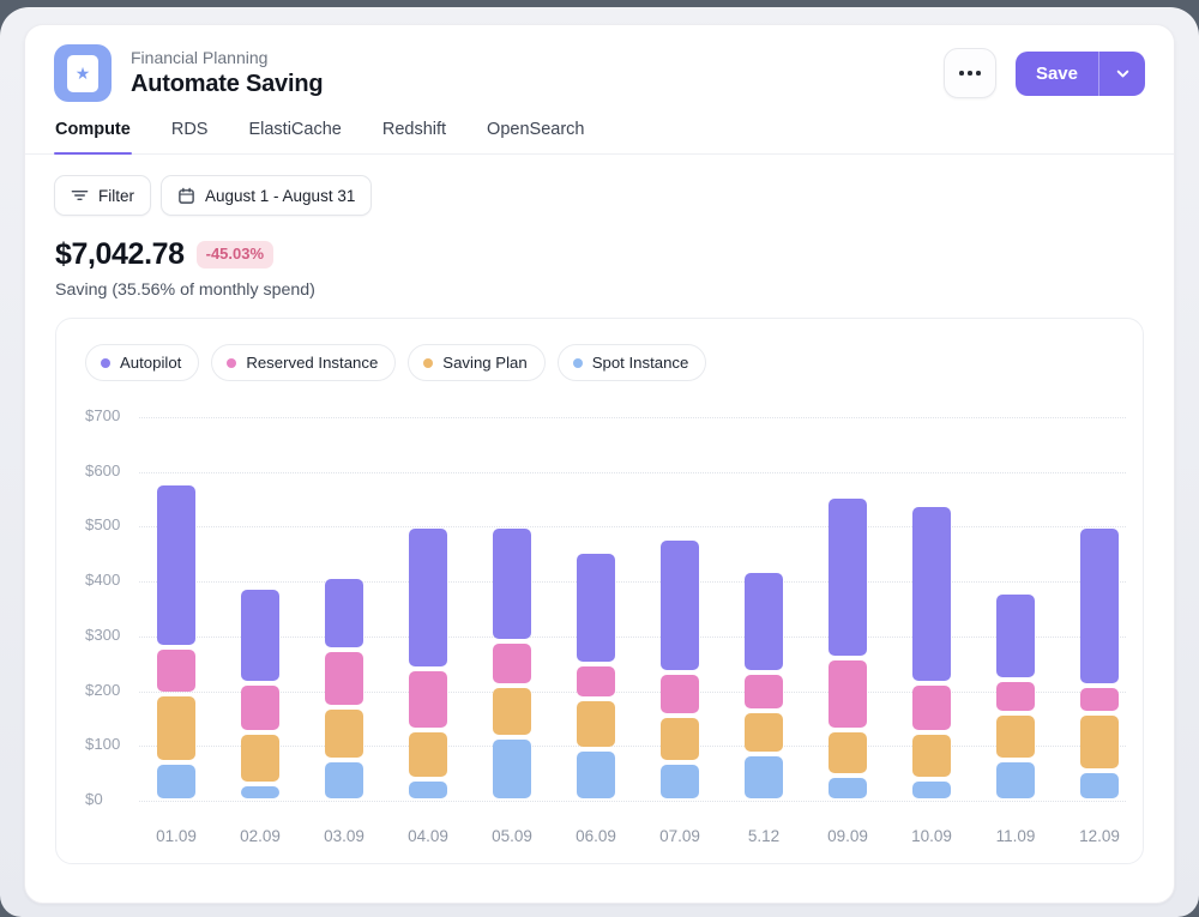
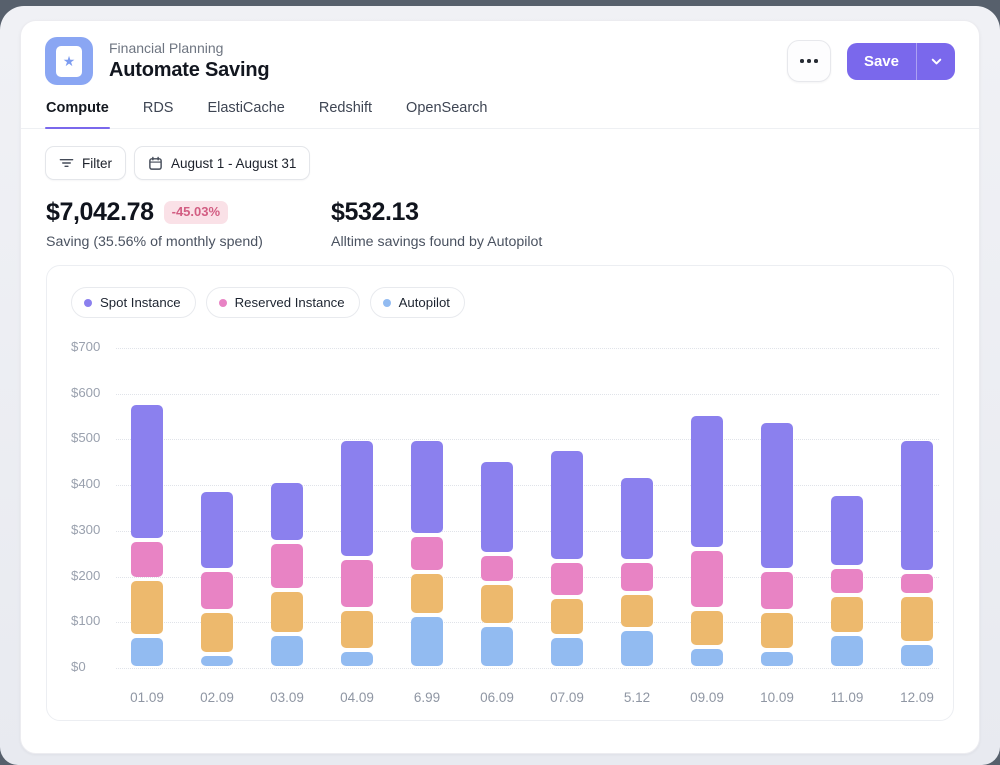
  ★
  Financial Planning
  Automate Saving
  Save
  Compute
  RDS
  ElastiCache
  Redshift
  OpenSearch
  Filter
  August 1 - August 31
  $7,042.78
  -45.03%
  Saving (35.56% of monthly spend)
+ $532.13
+ Alltime savings found by Autopilot
- Autopilot
+ Spot Instance
  Reserved Instance
- Saving Plan
- Spot Instance
+ Autopilot
  $0
  $100
  $200
  $300
  $400
  $500
  $600
  $700
  01.09
  02.09
  03.09
  04.09
- 05.09
+ 6.99
  06.09
  07.09
  5.12
  09.09
  10.09
  11.09
  12.09
